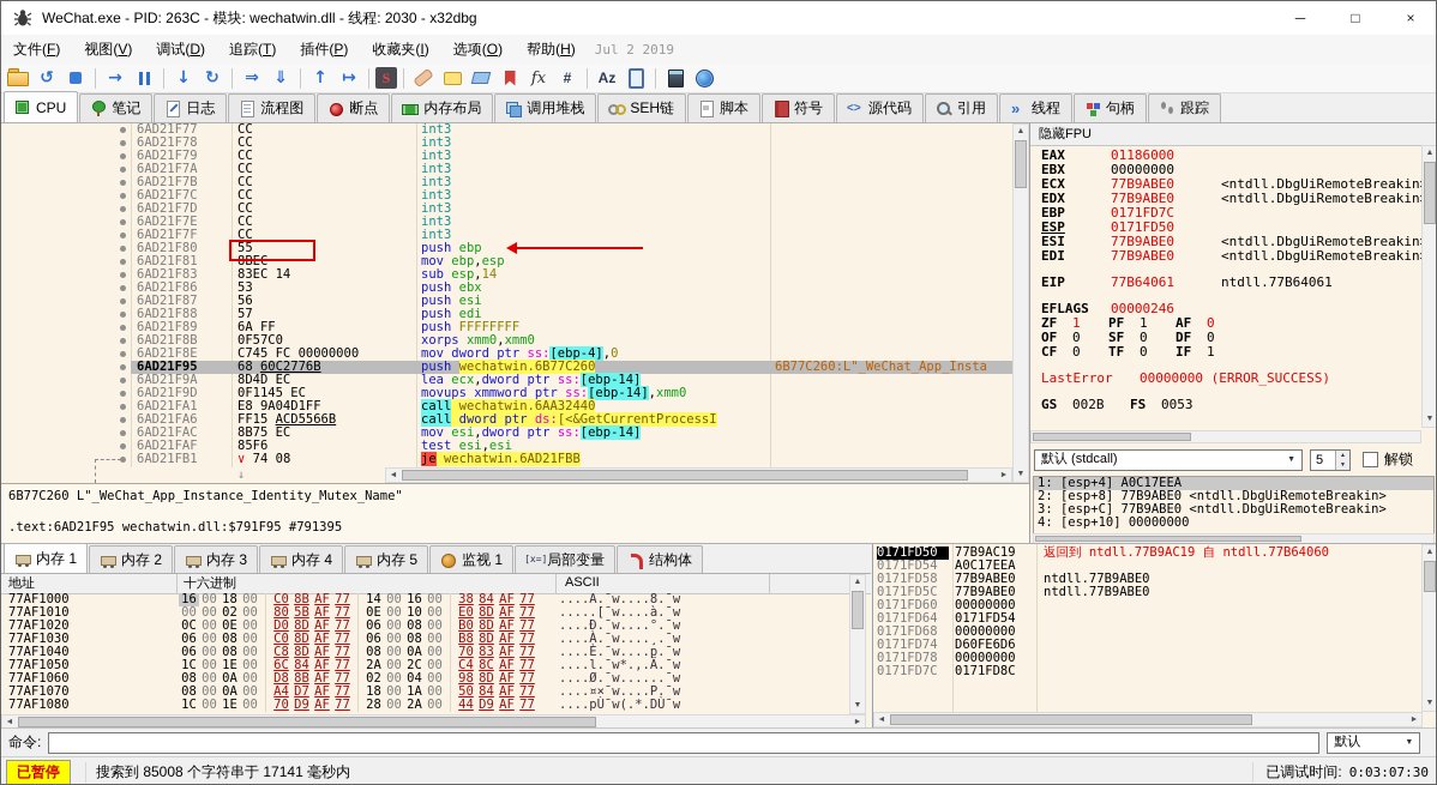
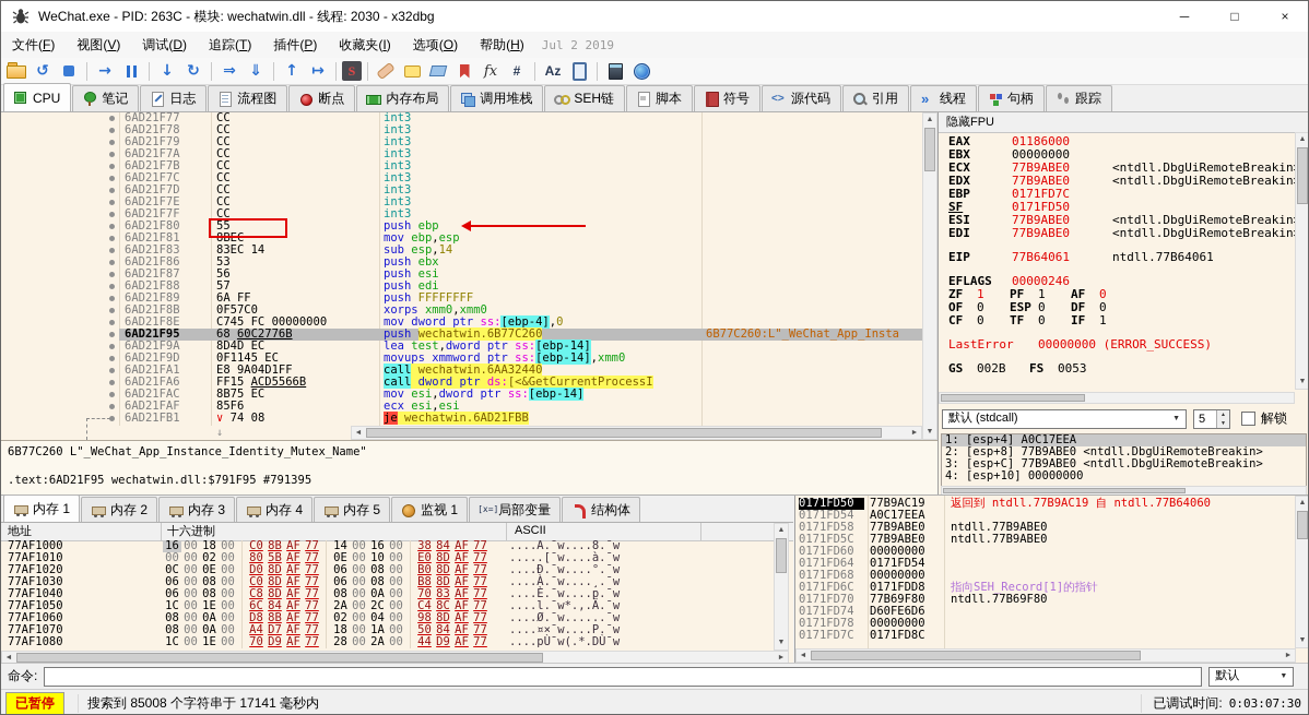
  WeChat.exe - PID: 263C - 模块: wechatwin.dll - 线程: 2030 - x32dbg
  ─
  □
  ×
  文件(F)
  视图(V)
  调试(D)
  追踪(T)
  插件(P)
  收藏夹(I)
  选项(O)
  帮助(H)
  Jul 2 2019
  ↺
  →
  ↓
  ↻
  ⇒
  ⇓
  ↑
  ↦
  S
  fx
  #
  Az
  CPU
  笔记
  日志
  流程图
  断点
  内存布局
  调用堆栈
  SEH链
  脚本
  符号
  源代码
  引用
  线程
  句柄
  跟踪
  6AD21F77
  CC
  int3
  6AD21F78
  CC
  int3
  6AD21F79
  CC
  int3
  6AD21F7A
  CC
  int3
  6AD21F7B
  CC
  int3
  6AD21F7C
  CC
  int3
  6AD21F7D
  CC
  int3
  6AD21F7E
  CC
  int3
  6AD21F7F
  CC
  int3
  6AD21F80
  55
  push ebp
  6AD21F81
  8BEC
  mov ebp,esp
  6AD21F83
  83EC 14
  sub esp,14
  6AD21F86
  53
  push ebx
  6AD21F87
  56
  push esi
  6AD21F88
  57
  push edi
  6AD21F89
  6A FF
  push FFFFFFFF
  6AD21F8B
  0F57C0
  xorps xmm0,xmm0
  6AD21F8E
  C745 FC 00000000
  mov dword ptr ss:[ebp-4],0
  6AD21F95
  68 60C2776B
  push wechatwin.6B77C260
  6B77C260:L"_WeChat_App_Insta
  6AD21F9A
  8D4D EC
- lea ecx,dword ptr ss:[ebp-14]
+ lea test,dword ptr ss:[ebp-14]
  6AD21F9D
  0F1145 EC
  movups xmmword ptr ss:[ebp-14],xmm0
  6AD21FA1
  E8 9A04D1FF
  call wechatwin.6AA32440
  6AD21FA6
  FF15 ACD5566B
  call dword ptr ds:[<&GetCurrentProcessI
  6AD21FAC
  8B75 EC
  mov esi,dword ptr ss:[ebp-14]
  6AD21FAF
  85F6
- test esi,esi
+ ecx esi,esi
  6AD21FB1
  ∨ 74 08
  je wechatwin.6AD21FBB
  ↓
  6B77C260 L"_WeChat_App_Instance_Identity_Mutex_Name"
  .text:6AD21F95 wechatwin.dll:$791F95 #791395
  隐藏FPU
  EAX 01186000
  EBX 00000000
  ECX 77B9ABE0 <ntdll.DbgUiRemoteBreakin
  EDX 77B9ABE0 <ntdll.DbgUiRemoteBreakin
  EBP 0171FD7C
- ESP 0171FD50
+ SF 0171FD50
  ESI 77B9ABE0 <ntdll.DbgUiRemoteBreakin
  EDI 77B9ABE0 <ntdll.DbgUiRemoteBreakin
  EIP 77B64061 ntdll.77B64061
  EFLAGS 00000246
  ZF 1 PF 1 AF 0
- OF 0 SF 0 DF 0
+ OF 0 ESP 0 DF 0
  CF 0 TF 0 IF 1
  LastError 00000000 (ERROR_SUCCESS)
  GS 002B FS 0053
  默认 (stdcall)
  5
  解锁
  1: [esp+4] A0C17EEA
  2: [esp+8] 77B9ABE0 <ntdll.DbgUiRemoteBreakin>
  3: [esp+C] 77B9ABE0 <ntdll.DbgUiRemoteBreakin>
  4: [esp+10] 00000000
  内存 1
  内存 2
  内存 3
  内存 4
  内存 5
  监视 1
  局部变量
  结构体
  地址
  十六进制
  ASCII
  77AF1000 16 00 18 00 C0 8B AF 77 14 00 16 00 38 84 AF 77 ....À.¯w....8.¯w
  77AF1010 00 00 02 00 80 5B AF 77 0E 00 10 00 E0 8D AF 77 .....[¯w....à.¯w
  77AF1020 0C 00 0E 00 D0 8D AF 77 06 00 08 00 B0 8D AF 77 ....Ð.¯w....°.¯w
  77AF1030 06 00 08 00 C0 8D AF 77 06 00 08 00 B8 8D AF 77 ....À.¯w....¸.¯w
  77AF1040 06 00 08 00 C8 8D AF 77 08 00 0A 00 70 83 AF 77 ....È.¯w....p.¯w
  77AF1050 1C 00 1E 00 6C 84 AF 77 2A 00 2C 00 C4 8C AF 77 ....l.¯w*.,.Ä.¯w
  77AF1060 08 00 0A 00 D8 8B AF 77 02 00 04 00 98 8D AF 77 ....Ø.¯w......¯w
  77AF1070 08 00 0A 00 A4 D7 AF 77 18 00 1A 00 50 84 AF 77 ....¤×¯w....P.¯w
  77AF1080 1C 00 1E 00 70 D9 AF 77 28 00 2A 00 44 D9 AF 77 ....pÙ¯w(.*.DÙ¯w
  0171FD50 77B9AC19 返回到 ntdll.77B9AC19 自 ntdll.77B64060
  0171FD54 A0C17EEA
  0171FD58 77B9ABE0 ntdll.77B9ABE0
  0171FD5C 77B9ABE0 ntdll.77B9ABE0
  0171FD60 00000000
  0171FD64 0171FD54
  0171FD68 00000000
+ 0171FD6C 0171FDD8 指向SEH_Record[1]的指针
+ 0171FD70 77B69F80 ntdll.77B69F80
  0171FD74 D60FE6D6
  0171FD78 00000000
  0171FD7C 0171FD8C
  命令:
  默认
  已暂停
  搜索到 85008 个字符串于 17141 毫秒内
  已调试时间:
  0:03:07:30
